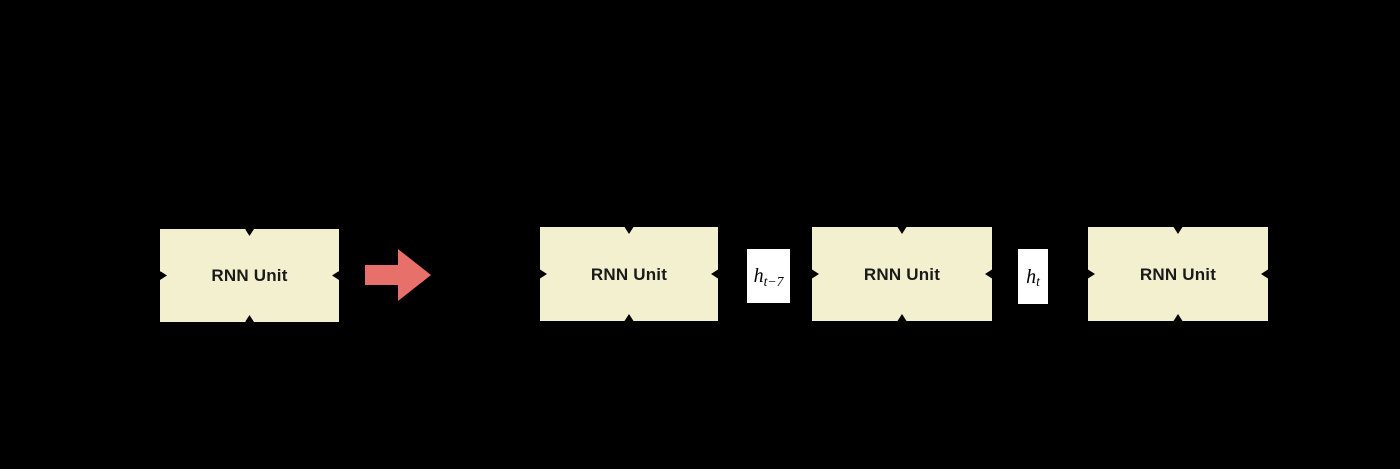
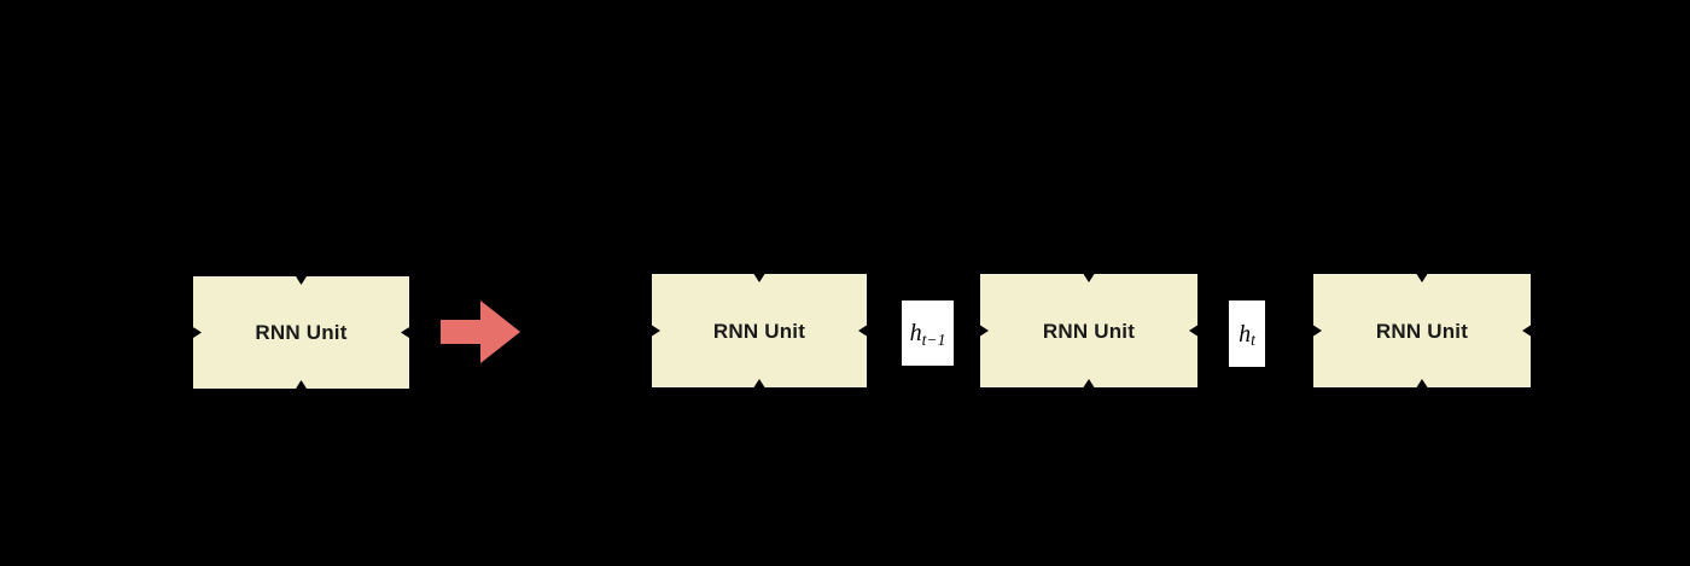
  RNN Unit
  RNN Unit
- ht−7
+ ht−1
  RNN Unit
  ht
  RNN Unit
